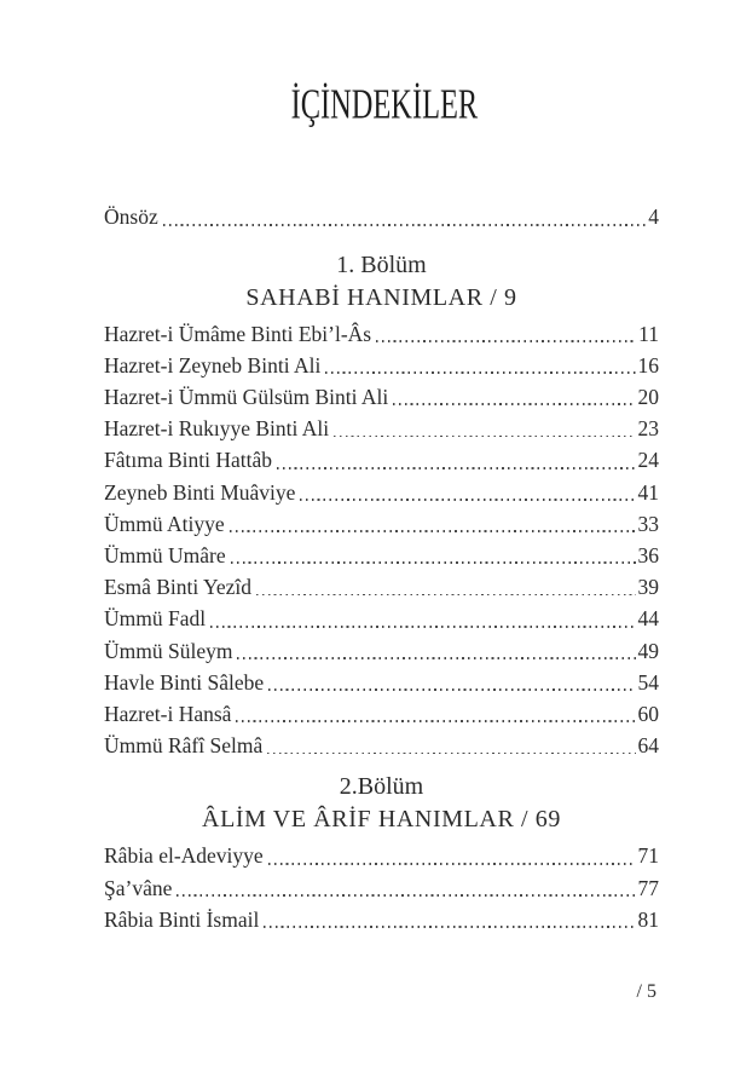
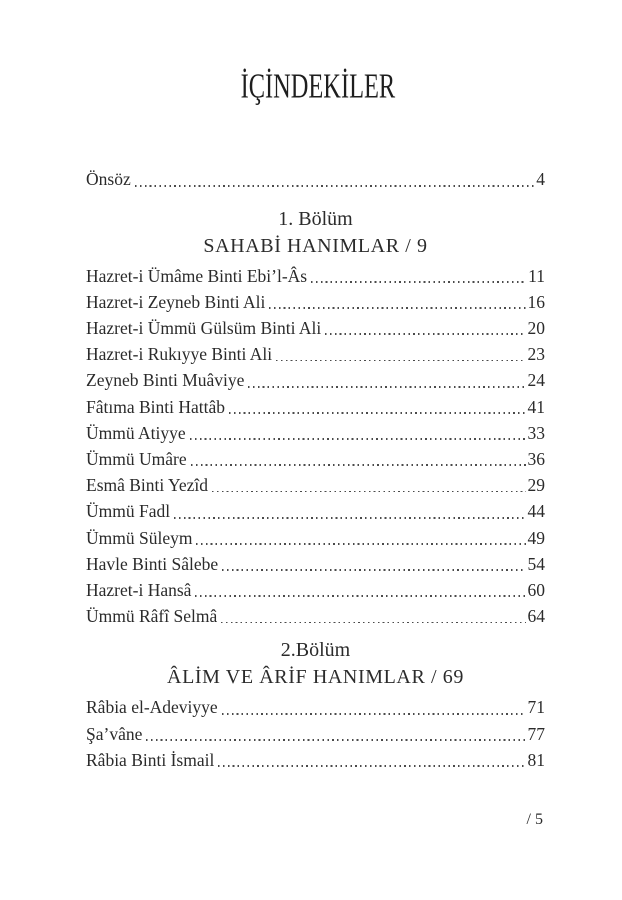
  İÇİNDEKİLER
  Önsöz
  4
  1. Bölüm
  SAHABİ HANIMLAR / 9
  Hazret-i Ümâme Binti Ebi’l-Âs
  11
  Hazret-i Zeyneb Binti Ali
  16
  Hazret-i Ümmü Gülsüm Binti Ali
  20
  Hazret-i Rukıyye Binti Ali
  23
- Fâtıma Binti Hattâb
+ Zeyneb Binti Muâviye
  24
- Zeyneb Binti Muâviye
+ Fâtıma Binti Hattâb
  41
  Ümmü Atiyye
  33
  Ümmü Umâre
  36
  Esmâ Binti Yezîd
- 39
+ 29
  Ümmü Fadl
  44
  Ümmü Süleym
  49
  Havle Binti Sâlebe
  54
  Hazret-i Hansâ
  60
  Ümmü Râfî Selmâ
  64
  2.Bölüm
  ÂLİM VE ÂRİF HANIMLAR / 69
  Râbia el-Adeviyye
  71
  Şa’vâne
  77
  Râbia Binti İsmail
  81
  / 5
